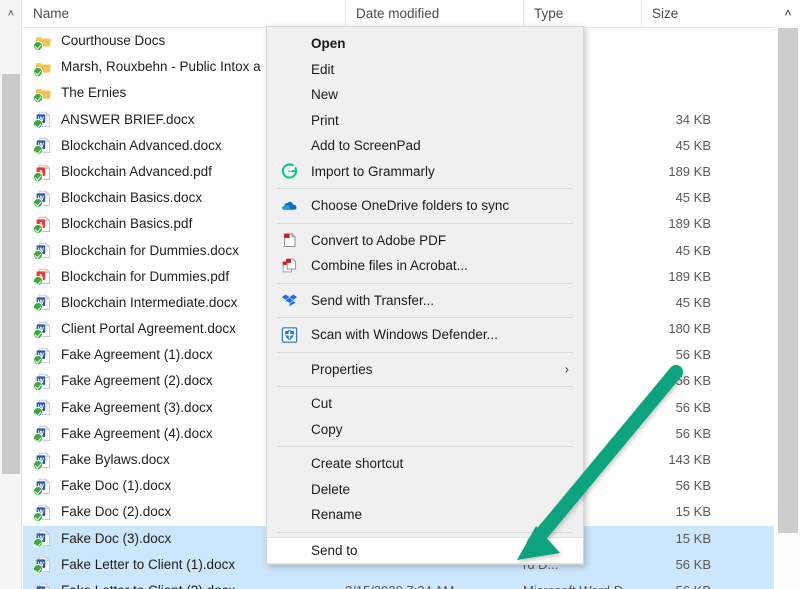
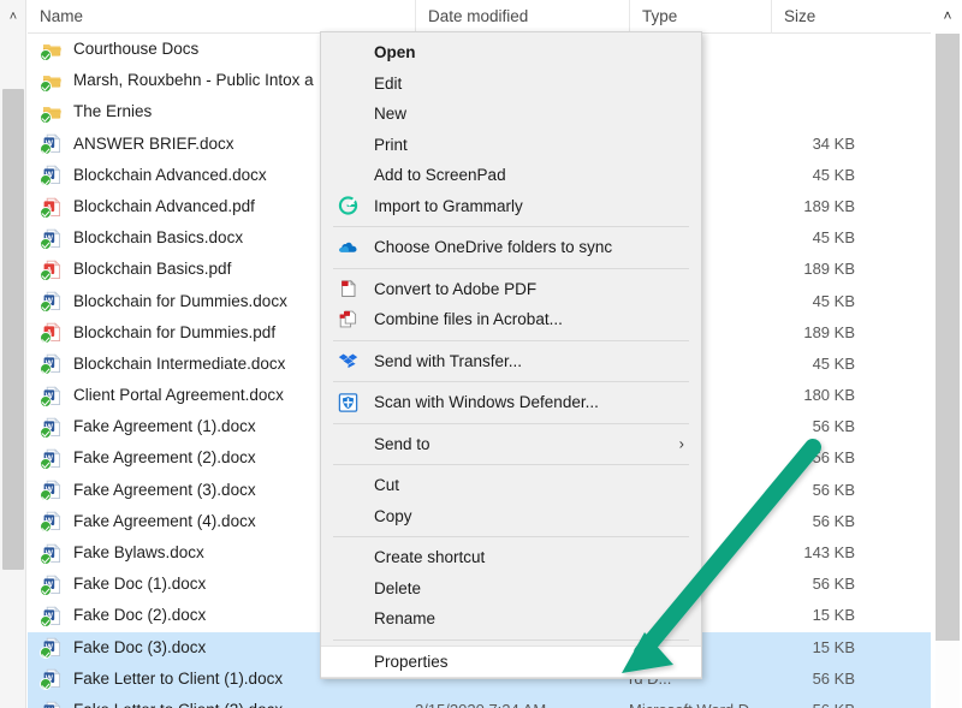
  ˄
  Name
  Date modified
  Type
  Size
  Courthouse Docs
  Marsh, Rouxbehn - Public Intox a
  The Ernies
  ANSWER BRIEF.docx
  34 KB
  Blockchain Advanced.docx
  45 KB
  Blockchain Advanced.pdf
  189 KB
  Blockchain Basics.docx
  45 KB
  Blockchain Basics.pdf
  189 KB
  Blockchain for Dummies.docx
  45 KB
  Blockchain for Dummies.pdf
  189 KB
  Blockchain Intermediate.docx
  45 KB
  Client Portal Agreement.docx
  180 KB
  Fake Agreement (1).docx
  56 KB
  Fake Agreement (2).docx
  56 KB
  Fake Agreement (3).docx
  56 KB
  Fake Agreement (4).docx
  56 KB
  Fake Bylaws.docx
  143 KB
  Fake Doc (1).docx
  56 KB
  Fake Doc (2).docx
  15 KB
  Fake Doc (3).docx
  15 KB
  Fake Letter to Client (1).docx
  56 KB
  ˄
  Open
  Edit
  New
  Print
  Add to ScreenPad
  Import to Grammarly
  Choose OneDrive folders to sync
  Convert to Adobe PDF
  Combine files in Acrobat...
  Send with Transfer...
  Scan with Windows Defender...
- Properties
+ Send to
  ›
  Cut
  Copy
  Create shortcut
  Delete
  Rename
- Send to
+ Properties
